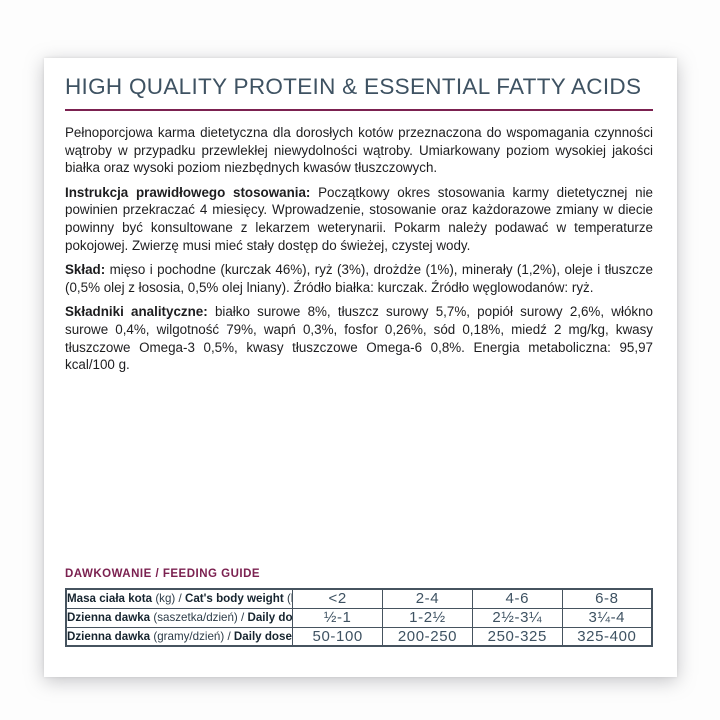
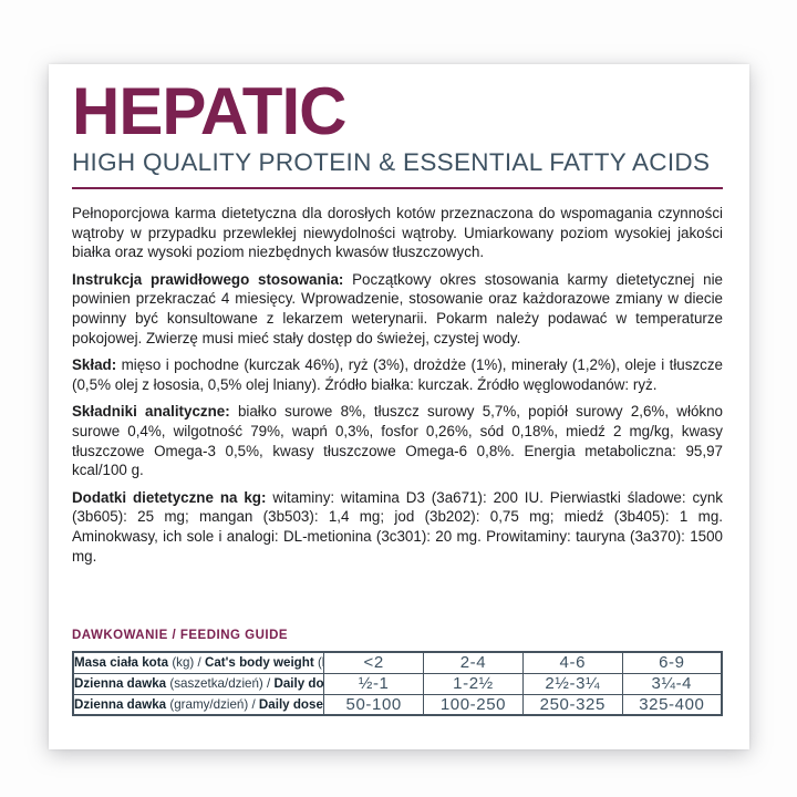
+ HEPATIC
  HIGH QUALITY PROTEIN & ESSENTIAL FATTY ACIDS
  Pełnoporcjowa karma dietetyczna dla dorosłych kotów przeznaczona do wspomagania czynności wątroby w przypadku przewlekłej niewydolności wątroby. Umiarkowany poziom wysokiej jakości białka oraz wysoki poziom niezbędnych kwasów tłuszczowych.
  Instrukcja prawidłowego stosowania: Początkowy okres stosowania karmy dietetycznej nie powinien przekraczać 4 miesięcy. Wprowadzenie, stosowanie oraz każdorazowe zmiany w diecie powinny być konsultowane z lekarzem weterynarii. Pokarm należy podawać w temperaturze pokojowej. Zwierzę musi mieć stały dostęp do świeżej, czystej wody.
  Skład: mięso i pochodne (kurczak 46%), ryż (3%), drożdże (1%), minerały (1,2%), oleje i tłuszcze (0,5% olej z łososia, 0,5% olej lniany). Źródło białka: kurczak. Źródło węglowodanów: ryż.
  Składniki analityczne: białko surowe 8%, tłuszcz surowy 5,7%, popiół surowy 2,6%, włókno surowe 0,4%, wilgotność 79%, wapń 0,3%, fosfor 0,26%, sód 0,18%, miedź 2 mg/kg, kwasy tłuszczowe Omega-3 0,5%, kwasy tłuszczowe Omega-6 0,8%. Energia metaboliczna: 95,97 kcal/100 g.
+ Dodatki dietetyczne na kg: witaminy: witamina D3 (3a671): 200 IU. Pierwiastki śladowe: cynk (3b605): 25 mg; mangan (3b503): 1,4 mg; jod (3b202): 0,75 mg; miedź (3b405): 1 mg. Aminokwasy, ich sole i analogi: DL-metionina (3c301): 20 mg. Prowitaminy: tauryna (3a370): 1500 mg.
  DAWKOWANIE / FEEDING GUIDE
- Masa ciała kota (kg) / Cat's body weight (	<2	2-4	4-6	6-8
+ Masa ciała kota (kg) / Cat's body weight (	<2	2-4	4-6	6-9
  Dzienna dawka (saszetka/dzień) / Daily do	½-1	1-2½	2½-3¼	3¼-4
- Dzienna dawka (gramy/dzień) / Daily dose	50-100	200-250	250-325	325-400
+ Dzienna dawka (gramy/dzień) / Daily dose	50-100	100-250	250-325	325-400
